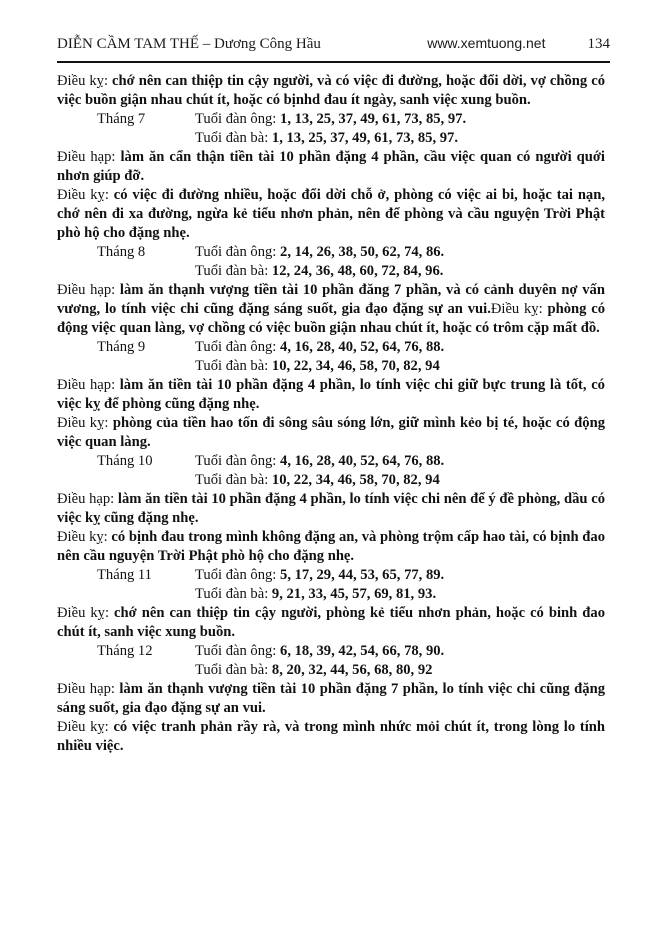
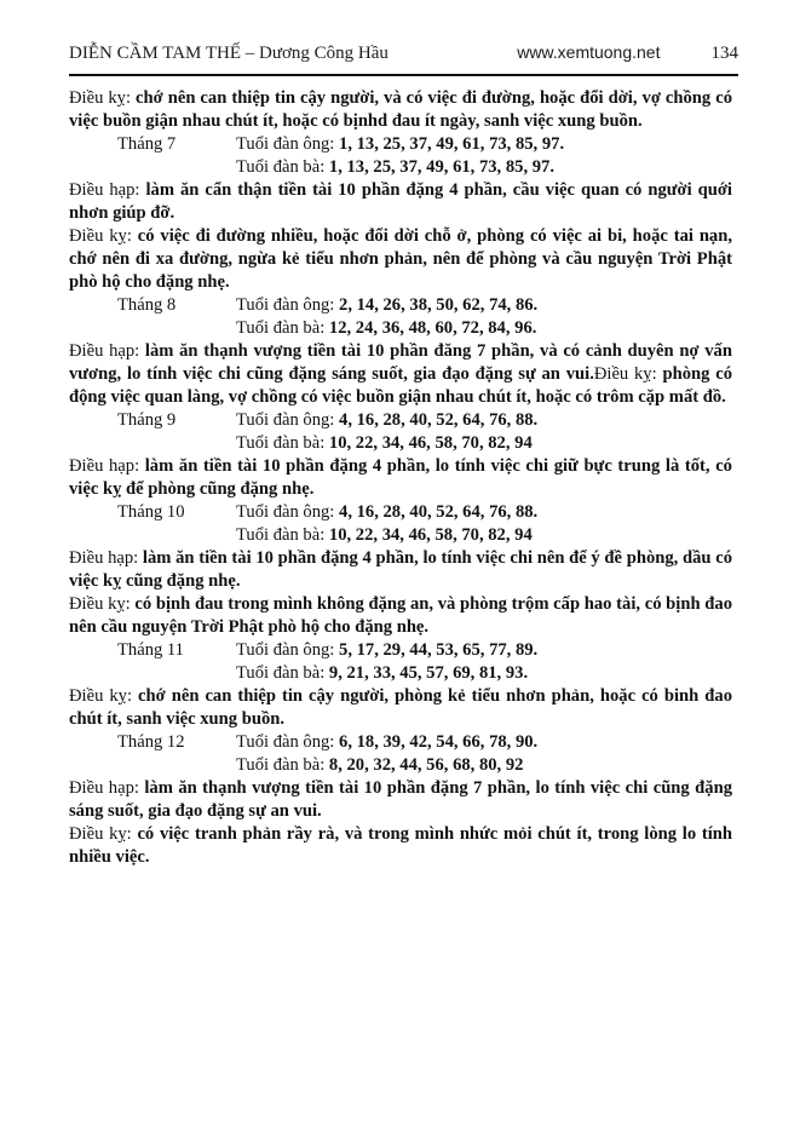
  DIỄN CẦM TAM THẾ – Dương Công Hầu
  www.xemtuong.net
  134
  Điều kỵ: chớ nên can thiệp tin cậy người, và có việc đi đường, hoặc đổi dời, vợ chồng có việc buồn giận nhau chút ít, hoặc có bịnhd đau ít ngày, sanh việc xung buồn.
  Tháng 7 Tuổi đàn ông: 1, 13, 25, 37, 49, 61, 73, 85, 97.
  Tuổi đàn bà: 1, 13, 25, 37, 49, 61, 73, 85, 97.
  Điều hạp: làm ăn cẩn thận tiền tài 10 phần đặng 4 phần, cầu việc quan có người quới nhơn giúp đỡ.
  Điều kỵ: có việc đi đường nhiều, hoặc đổi dời chỗ ở, phòng có việc ai bi, hoặc tai nạn, chớ nên đi xa đường, ngừa kẻ tiểu nhơn phản, nên để phòng và cầu nguyện Trời Phật phò hộ cho đặng nhẹ.
  Tháng 8 Tuổi đàn ông: 2, 14, 26, 38, 50, 62, 74, 86.
  Tuổi đàn bà: 12, 24, 36, 48, 60, 72, 84, 96.
  Điều hạp: làm ăn thạnh vượng tiền tài 10 phần đăng 7 phần, và có cảnh duyên nợ vấn vương, lo tính việc chi cũng đặng sáng suốt, gia đạo đặng sự an vui.Điều kỵ: phòng có động việc quan làng, vợ chồng có việc buồn giận nhau chút ít, hoặc có trôm cặp mất đồ.
  Tháng 9 Tuổi đàn ông: 4, 16, 28, 40, 52, 64, 76, 88.
  Tuổi đàn bà: 10, 22, 34, 46, 58, 70, 82, 94
  Điều hạp: làm ăn tiền tài 10 phần đặng 4 phần, lo tính việc chi giữ bực trung là tốt, có việc kỵ để phòng cũng đặng nhẹ.
- Điều kỵ: phòng của tiền hao tốn đi sông sâu sóng lớn, giữ mình kẻo bị té, hoặc có động việc quan làng.
  Tháng 10 Tuổi đàn ông: 4, 16, 28, 40, 52, 64, 76, 88.
  Tuổi đàn bà: 10, 22, 34, 46, 58, 70, 82, 94
  Điều hạp: làm ăn tiền tài 10 phần đặng 4 phần, lo tính việc chi nên để ý đề phòng, dầu có việc kỵ cũng đặng nhẹ.
  Điều kỵ: có bịnh đau trong mình không đặng an, và phòng trộm cấp hao tài, có bịnh đao nên cầu nguyện Trời Phật phò hộ cho đặng nhẹ.
  Tháng 11 Tuổi đàn ông: 5, 17, 29, 44, 53, 65, 77, 89.
  Tuổi đàn bà: 9, 21, 33, 45, 57, 69, 81, 93.
  Điều kỵ: chớ nên can thiệp tin cậy người, phòng kẻ tiểu nhơn phản, hoặc có binh đao chút ít, sanh việc xung buồn.
  Tháng 12 Tuổi đàn ông: 6, 18, 39, 42, 54, 66, 78, 90.
  Tuổi đàn bà: 8, 20, 32, 44, 56, 68, 80, 92
  Điều hạp: làm ăn thạnh vượng tiền tài 10 phần đặng 7 phần, lo tính việc chi cũng đặng sáng suốt, gia đạo đặng sự an vui.
  Điều kỵ: có việc tranh phản rầy rà, và trong mình nhức mỏi chút ít, trong lòng lo tính nhiều việc.
